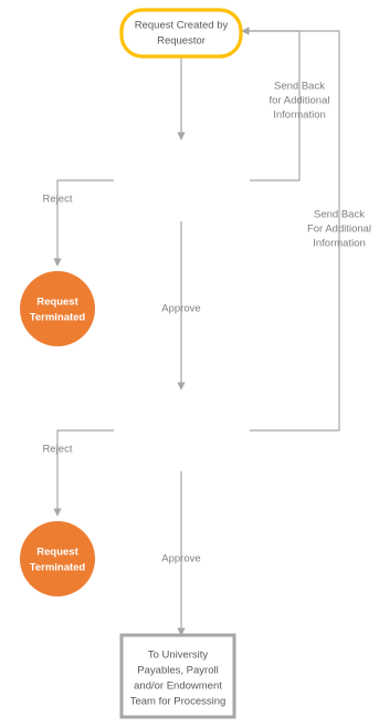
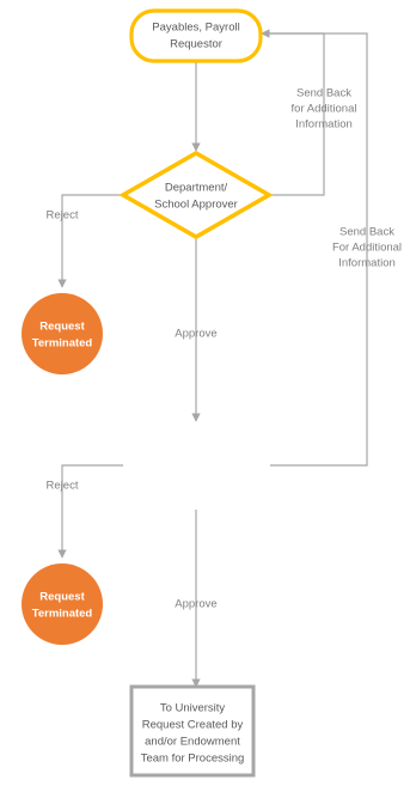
  Send Back
  for Additional
  Information
  Send Back
  For Additional
  Information
  Reject
  Approve
  Reject
  Approve
- Request Created by
+ Payables, Payroll
  Requestor
+ Department/
+ School Approver
  Request
  Terminated
  Request
  Terminated
  To University
- Payables, Payroll
+ Request Created by
  and/or Endowment
  Team for Processing
